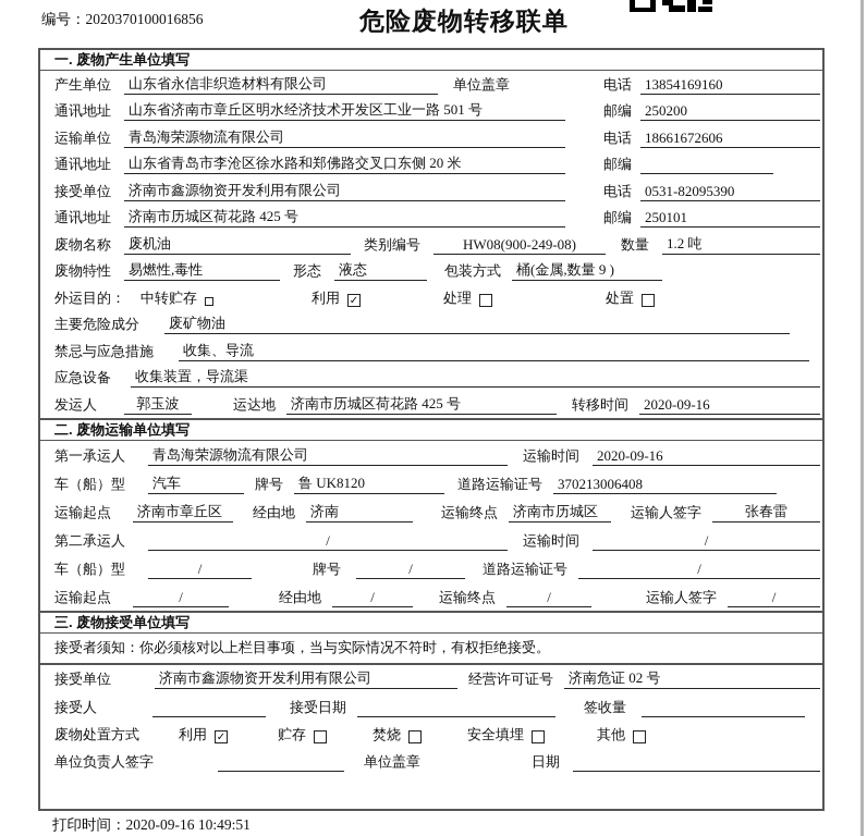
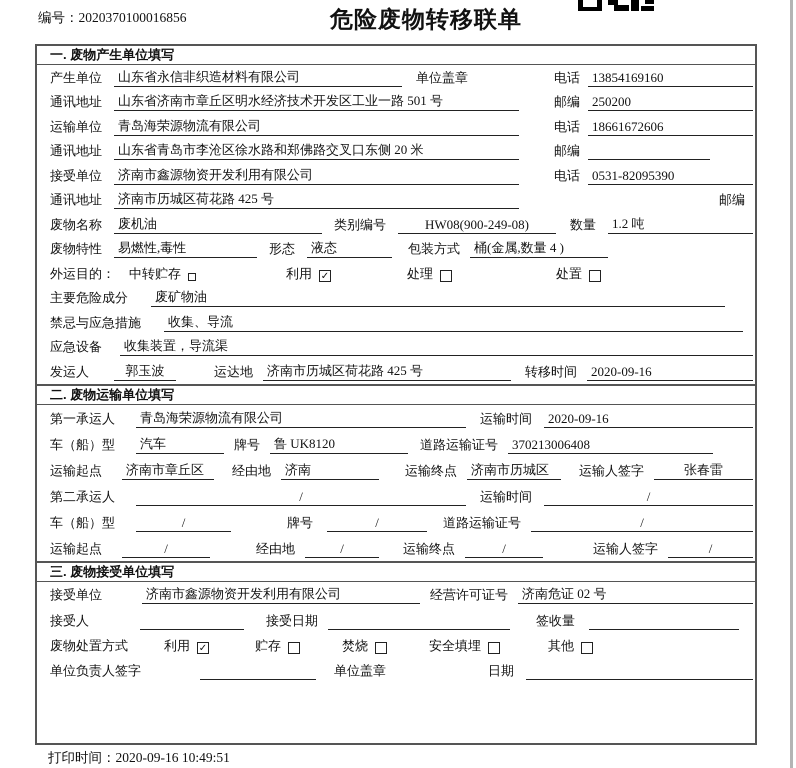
  编号：2020370100016856
  危险废物转移联单
  一. 废物产生单位填写
  产生单位
  山东省永信非织造材料有限公司
  单位盖章
  电话
  13854169160
  通讯地址
  山东省济南市章丘区明水经济技术开发区工业一路 501 号
  邮编
  250200
  运输单位
  青岛海荣源物流有限公司
  电话
  18661672606
  通讯地址
  山东省青岛市李沧区徐水路和郑佛路交叉口东侧 20 米
  邮编
  接受单位
  济南市鑫源物资开发利用有限公司
  电话
  0531-82095390
  通讯地址
  济南市历城区荷花路 425 号
  邮编
- 250101
  废物名称
  废机油
  类别编号
  HW08(900-249-08)
  数量
  1.2 吨
  废物特性
  易燃性,毒性
  形态
  液态
  包装方式
- 桶(金属,数量 9 )
+ 桶(金属,数量 4 )
  外运目的：
  中转贮存
  利用
  ✓
  处理
  处置
  主要危险成分
  废矿物油
  禁忌与应急措施
  收集、导流
  应急设备
  收集装置，导流渠
  发运人
  郭玉波
  运达地
  济南市历城区荷花路 425 号
  转移时间
  2020-09-16
  二. 废物运输单位填写
  第一承运人
  青岛海荣源物流有限公司
  运输时间
  2020-09-16
  车（船）型
  汽车
  牌号
  鲁 UK8120
  道路运输证号
  370213006408
  运输起点
  济南市章丘区
  经由地
  济南
  运输终点
  济南市历城区
  运输人签字
  张春雷
  第二承运人
  /
  运输时间
  /
  车（船）型
  /
  牌号
  /
  道路运输证号
  /
  运输起点
  /
  经由地
  /
  运输终点
  /
  运输人签字
  /
  三. 废物接受单位填写
- 接受者须知：你必须核对以上栏目事项，当与实际情况不符时，有权拒绝接受。
  接受单位
  济南市鑫源物资开发利用有限公司
  经营许可证号
  济南危证 02 号
  接受人
  接受日期
  签收量
  废物处置方式
  利用
  ✓
  贮存
  焚烧
  安全填埋
  其他
  单位负责人签字
  单位盖章
  日期
  打印时间：2020-09-16 10:49:51
